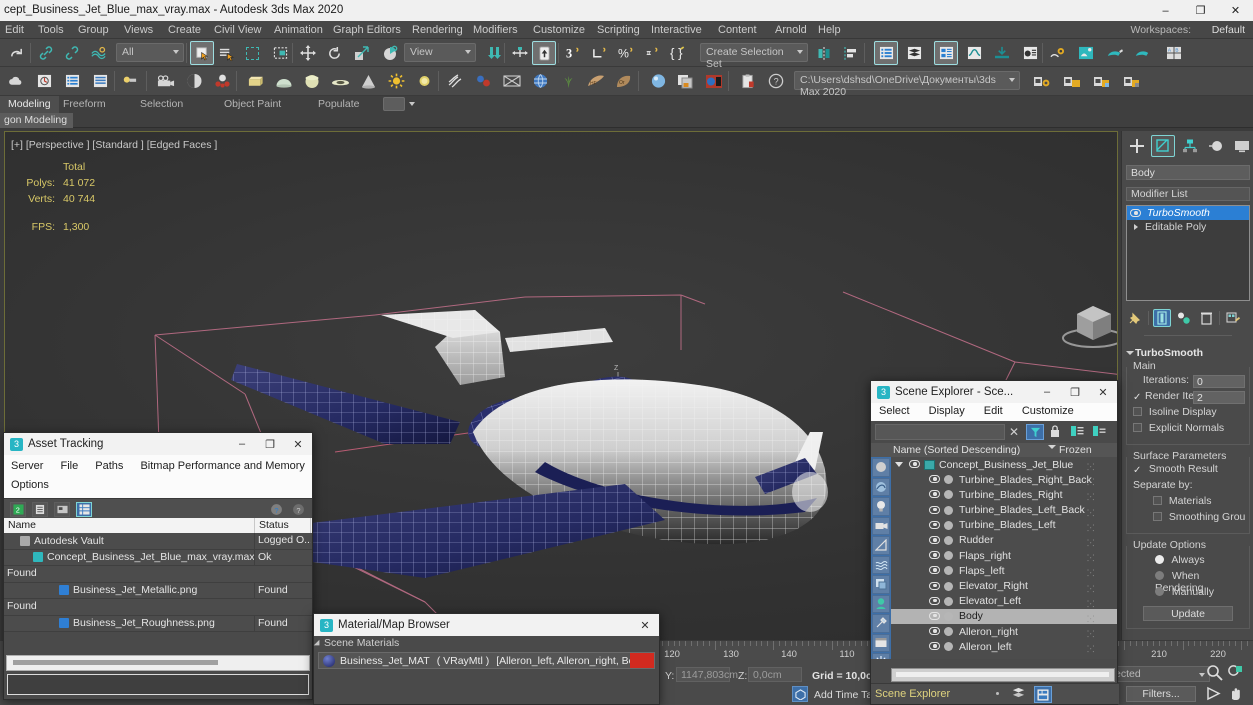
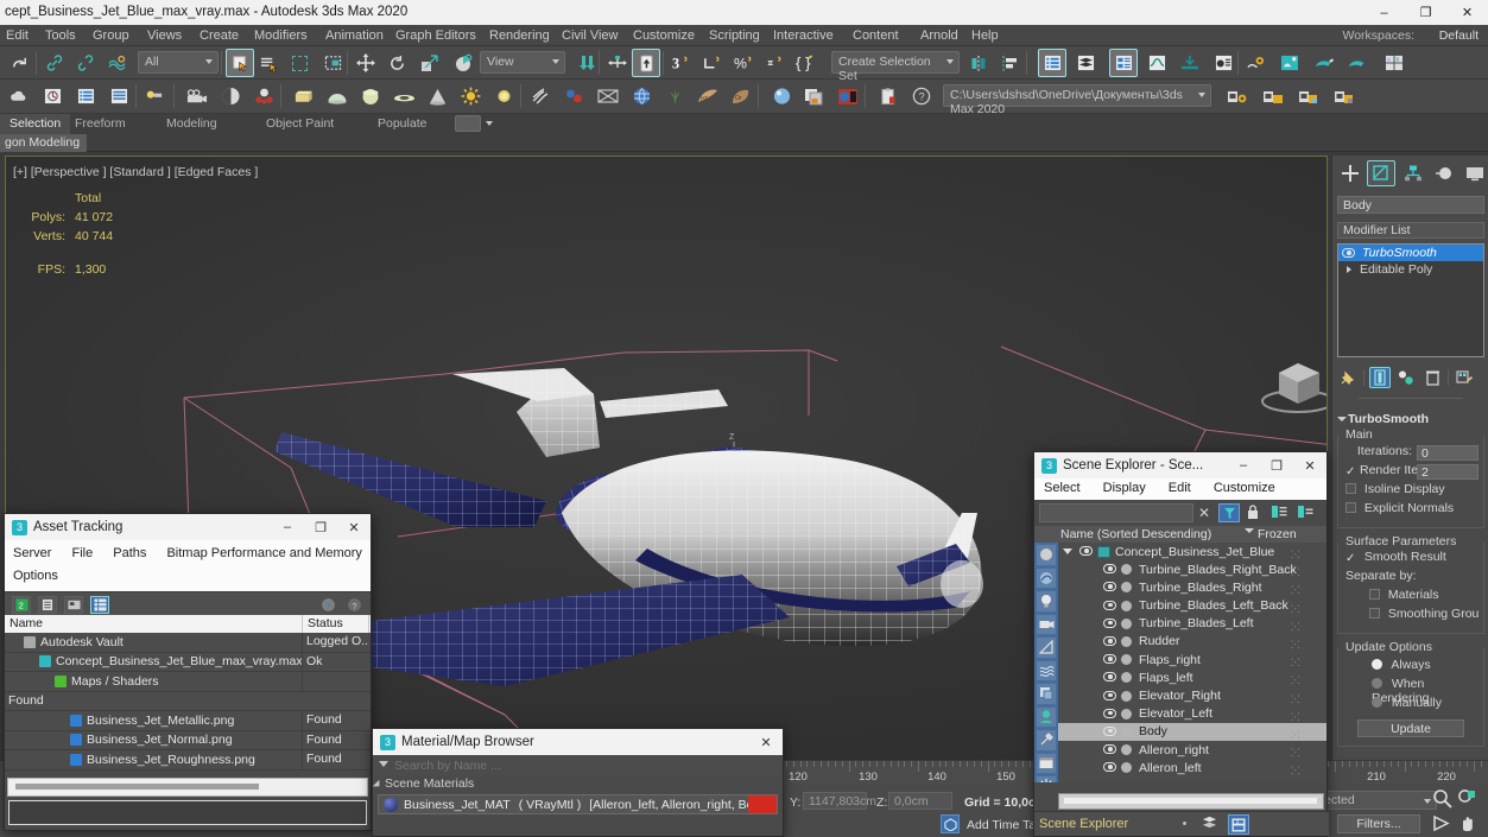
  cept_Business_Jet_Blue_max_vray.max - Autodesk 3ds Max 2020
  –
  ❐
  ✕
  Edit
  Tools
  Group
  Views
  Create
- Civil View
+ Modifiers
  Animation
  Graph Editors
  Rendering
- Modifiers
+ Civil View
  Customize
  Scripting
  Interactive
  Content
  Arnold
  Help
  Workspaces:
  Default
  All
  View
  3
  %
  { }
  Create Selection Set
  ?
  C:\Users\dshsd\OneDrive\Документы\3ds Max 2020
- Modeling
+ Selection
  Freeform
- Selection
+ Modeling
  Object Paint
  Populate
  gon Modeling
  [+] [Perspective ] [Standard ] [Edged Faces ]
  	Total
  Polys:	41 072
  Verts:	40 744
  FPS:	1,300
  Body
  Modifier List
  TurboSmooth
  Editable Poly
  TurboSmooth
  Main
  Iterations:
  0
  ✓
  Render Ite
  2
  Isoline Display
  Explicit Normals
  Surface Parameters
  ✓ Smooth Result
  Separate by:
  Materials
  Smoothing Grou
  Update Options
  Always
  When endering
  Manually
  Update
  120
  130
  140
- 110
+ 150
  210
  220
  Y:
  1147,803cm
  Z:
  0,0cm
  Grid = 10,0c
  Add Time T
  cted
  Filters...
  3
  Asset Tracking
  –
  ❐
  ✕
  Server File Paths Bitmap Performance and Memory
  Options
  2
  ?
  ?
  Name
  Status
  Autodesk Vault
  Logged O..
  Concept_Business_Jet_Blue_max_vray.max
  Ok
+ Maps / Shaders
  Found
  Business_Jet_Metallic.png
  Found
+ Business_Jet_Normal.png
  Found
  Business_Jet_Roughness.png
  Found
  3
  Scene Explorer - Sce...
  –
  ❐
  ✕
  Select Display Edit Customize
  ✕
  Name (Sorted Descending)
  Frozen
  Concept_Business_Jet_Blue
  ⁙
  Turbine_Blades_Right_Back
  ⁙
  Turbine_Blades_Right
  ⁙
  Turbine_Blades_Left_Back
  ⁙
  Turbine_Blades_Left
  ⁙
  Rudder
  ⁙
  Flaps_right
  ⁙
  Flaps_left
  ⁙
  Elevator_Right
  ⁙
  Elevator_Left
  ⁙
  Body
  ⁙
  Alleron_right
  ⁙
  Alleron_left
  ⁙
  Scene Explorer
  3
  Material/Map Browser
  ✕
+ Search by Name ...
  Scene Materials
  Business_Jet_MAT
  ( VRayMtl )
  [Alleron_left, Alleron_right, B
